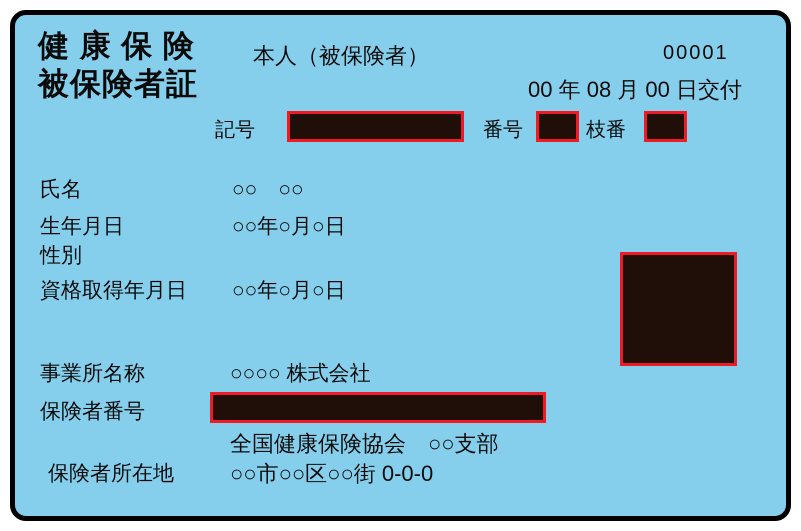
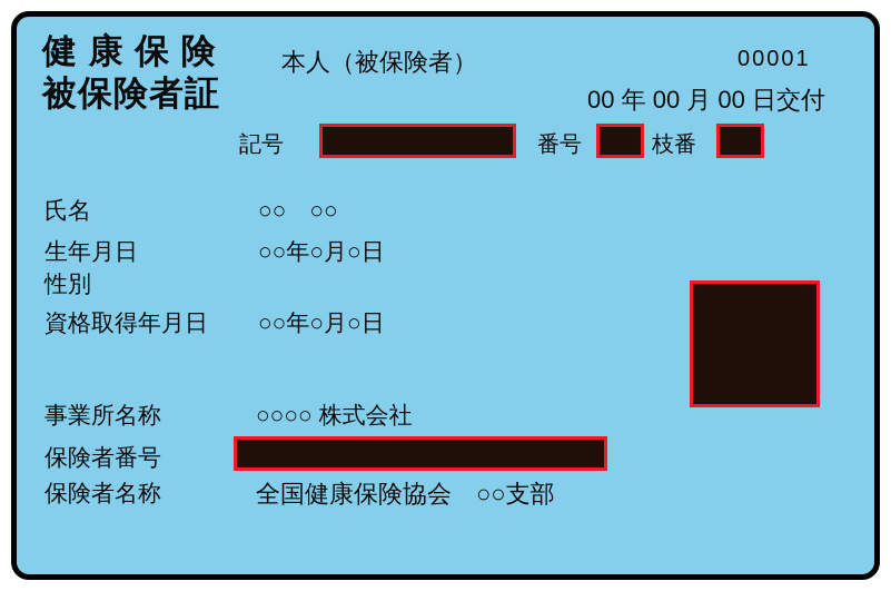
  健 康 保 険
  被保険者証
  本人（被保険者）
  00001
- 00 年 08 月 00 日交付
+ 00 年 00 月 00 日交付
  記号
  番号
  枝番
  氏名
  ○○ ○○
  生年月日
  ○○年○月○日
  性別
  資格取得年月日
  ○○年○月○日
  事業所名称
  ○○○○ 株式会社
  保険者番号
+ 保険者名称
  全国健康保険協会 ○○支部
- 保険者所在地
- ○○市○○区○○街 0-0-0
